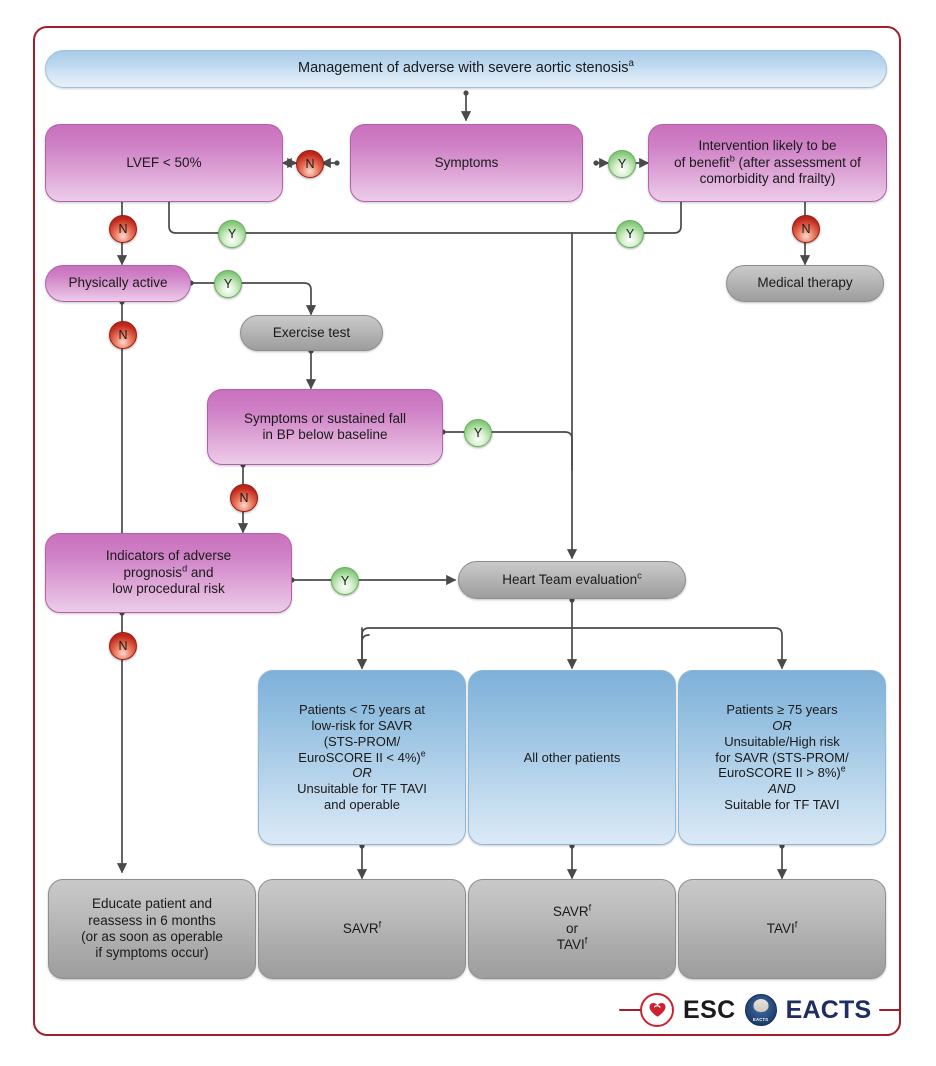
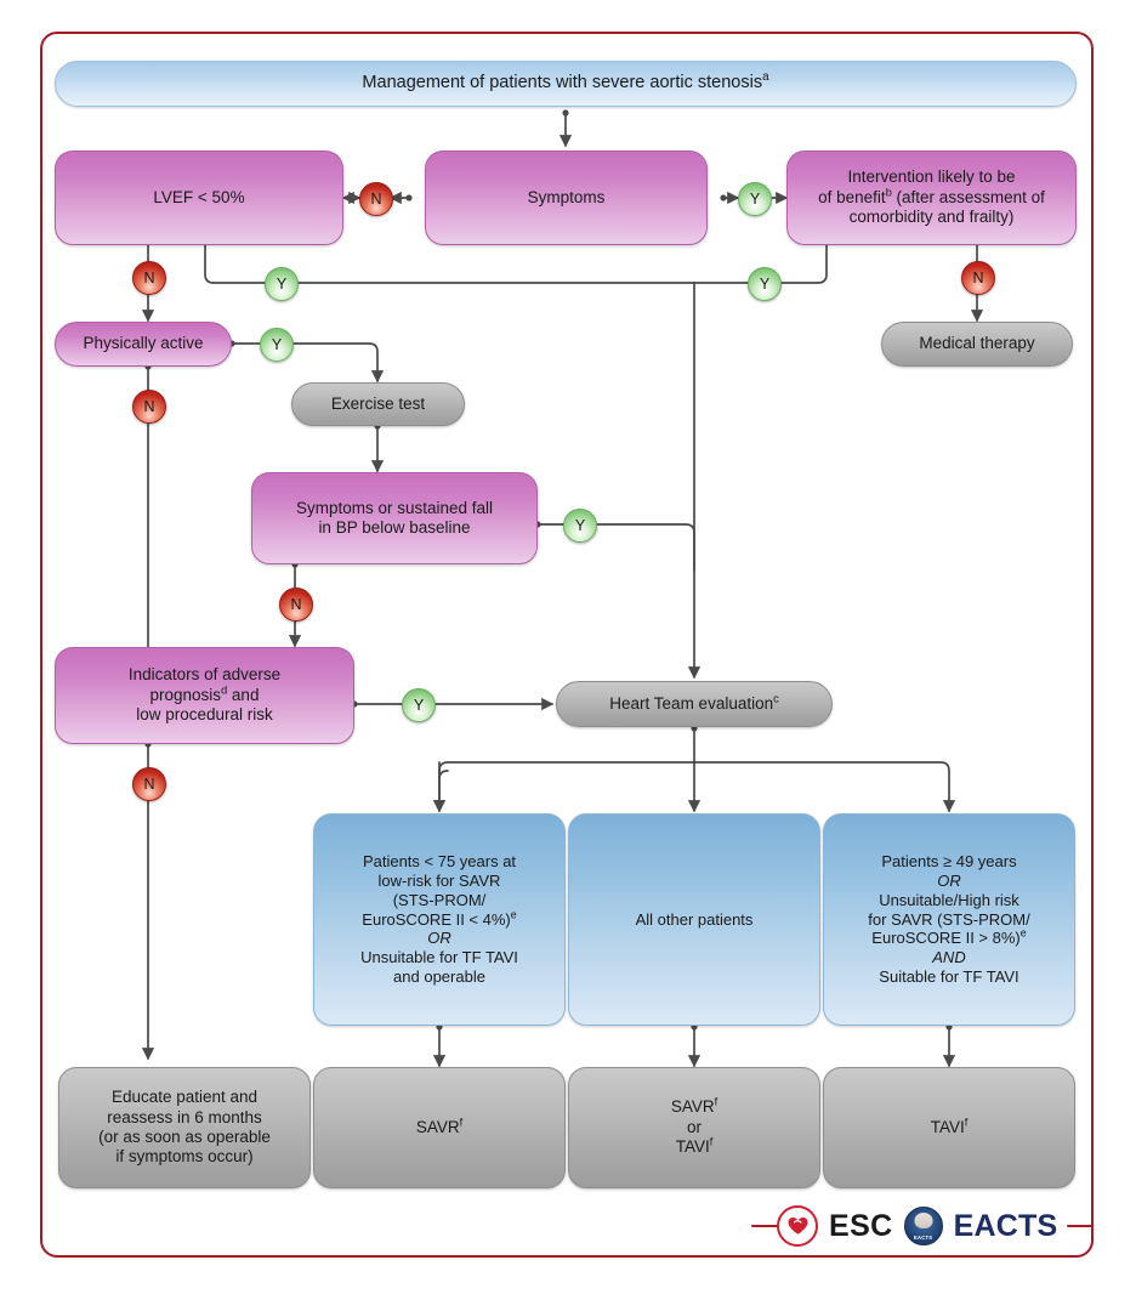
- Management of adverse with severe aortic stenosisa
+ Management of patients with severe aortic stenosisa
  LVEF < 50%
  Symptoms
  Intervention likely to be
  of benefitb (after assessment of
  comorbidity and frailty)
  Medical therapy
  Physically active
  Exercise test
  Symptoms or sustained fall
  in BP below baseline
  Indicators of adverse
  prognosisd and
  low procedural risk
  Heart Team evaluationc
  Patients < 75 years at
  low-risk for SAVR
  (STS-PROM/
  EuroSCORE II < 4%)e
  OR
  Unsuitable for TF TAVI
  and operable
  All other patients
- Patients ≥ 75 years
+ Patients ≥ 49 years
  OR
  Unsuitable/High risk
  for SAVR (STS-PROM/
  EuroSCORE II > 8%)e
  AND
  Suitable for TF TAVI
  Educate patient and
  reassess in 6 months
  (or as soon as operable
  if symptoms occur)
  SAVRf
  SAVRf
  or
  TAVIf
  TAVIf
  N
  Y
  N
  Y
  Y
  N
  Y
  N
  Y
  N
  Y
  N
  ESC
  EACTS
